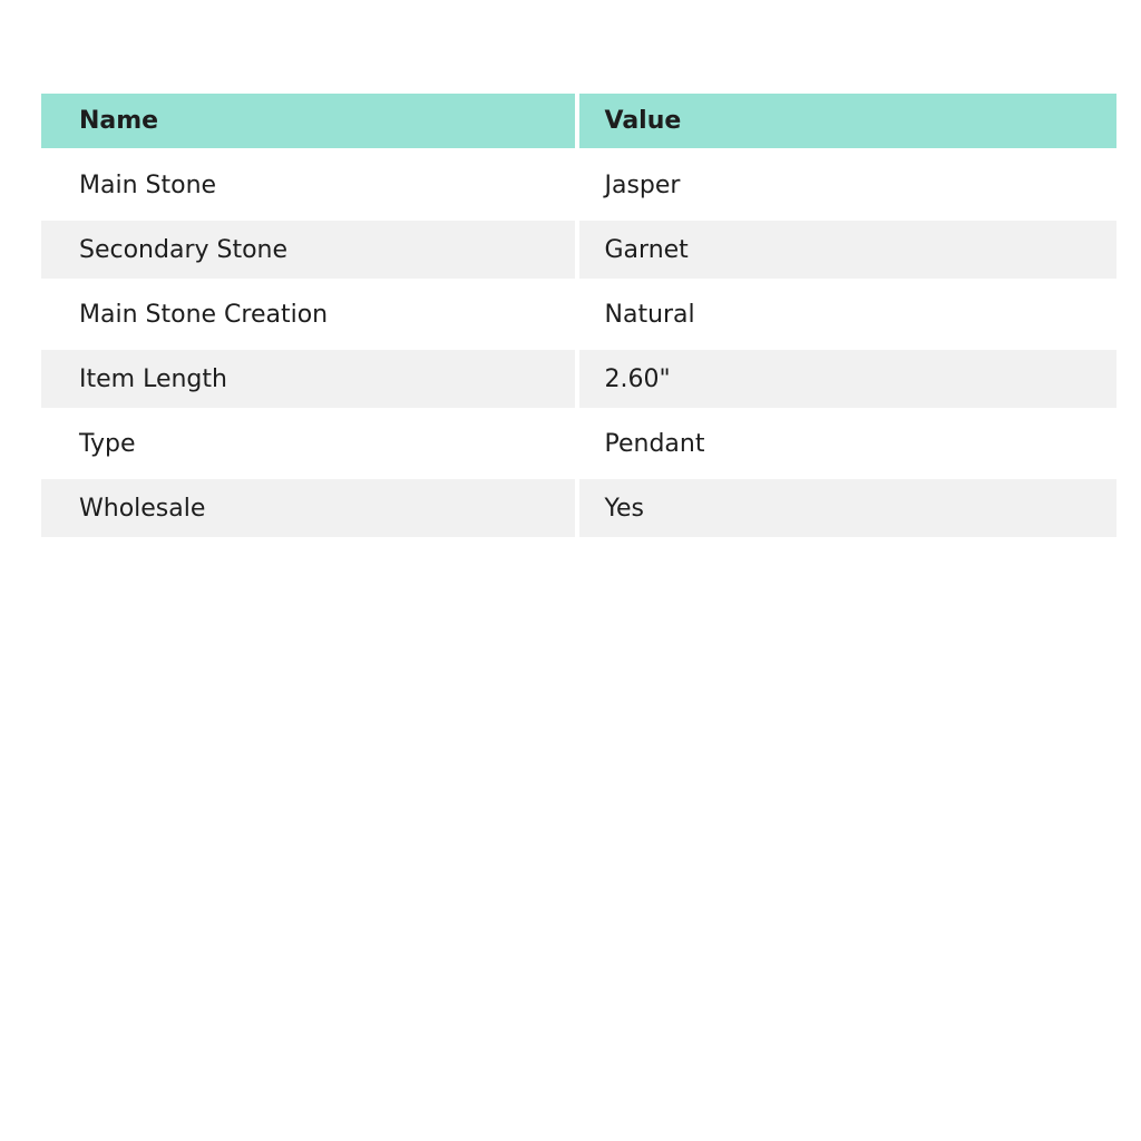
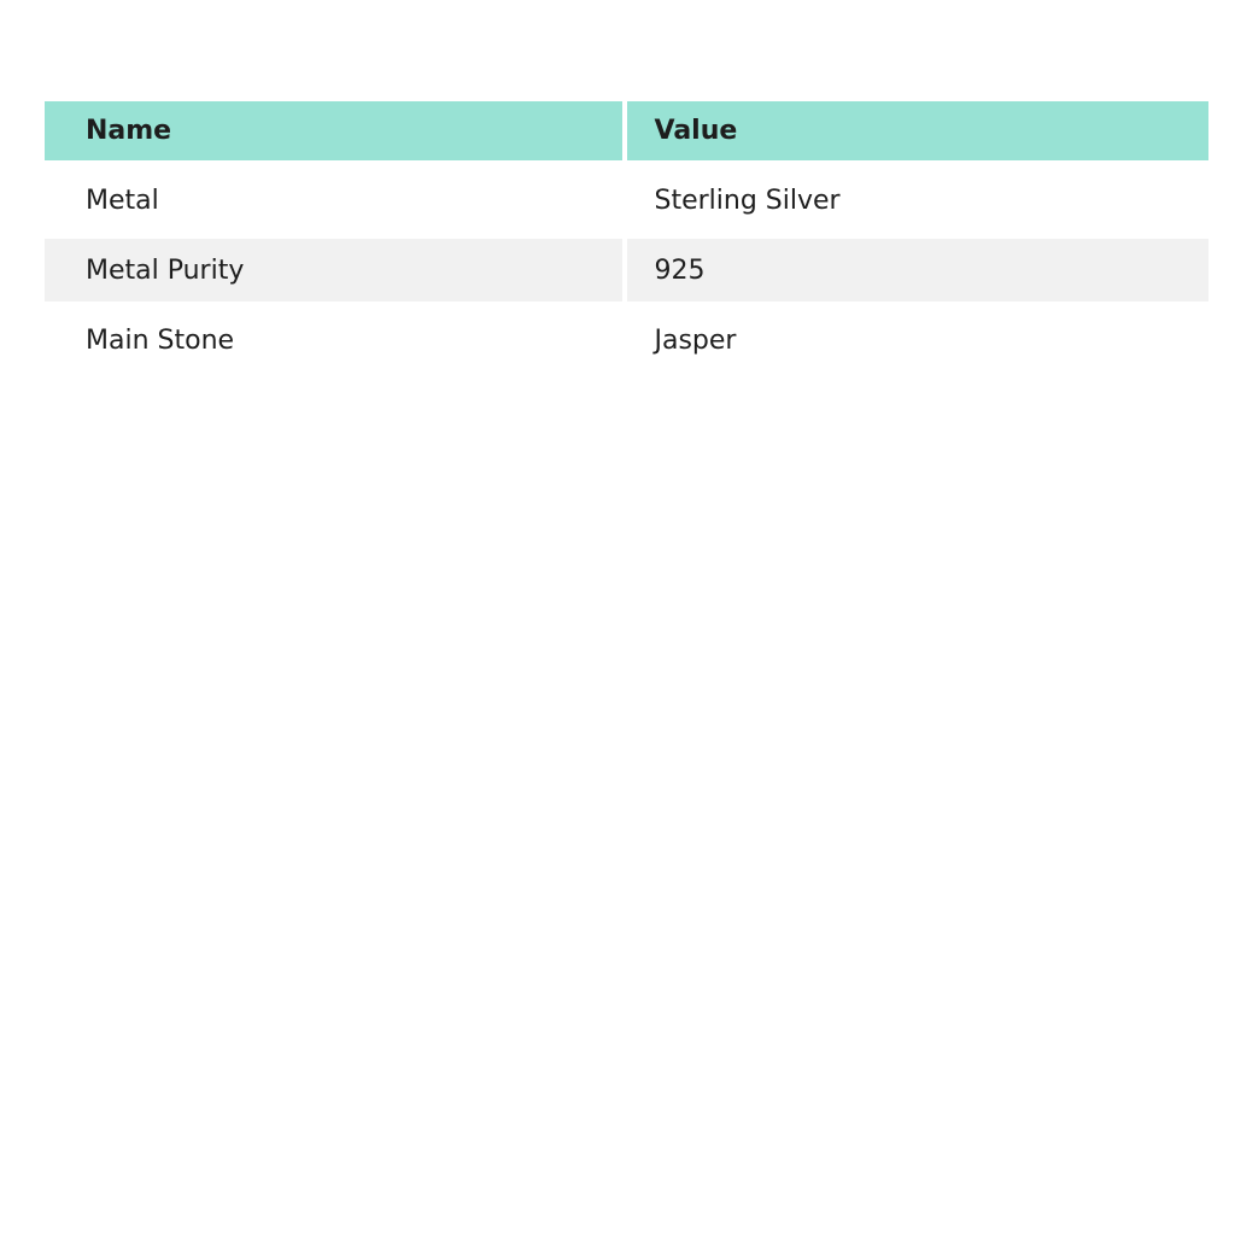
  Name	Value
+ Metal	Sterling Silver
+ Metal Purity	925
  Main Stone	Jasper
- Secondary Stone	Garnet
- Main Stone Creation	Natural
- Item Length	2.60"
- Type	Pendant
- Wholesale	Yes
